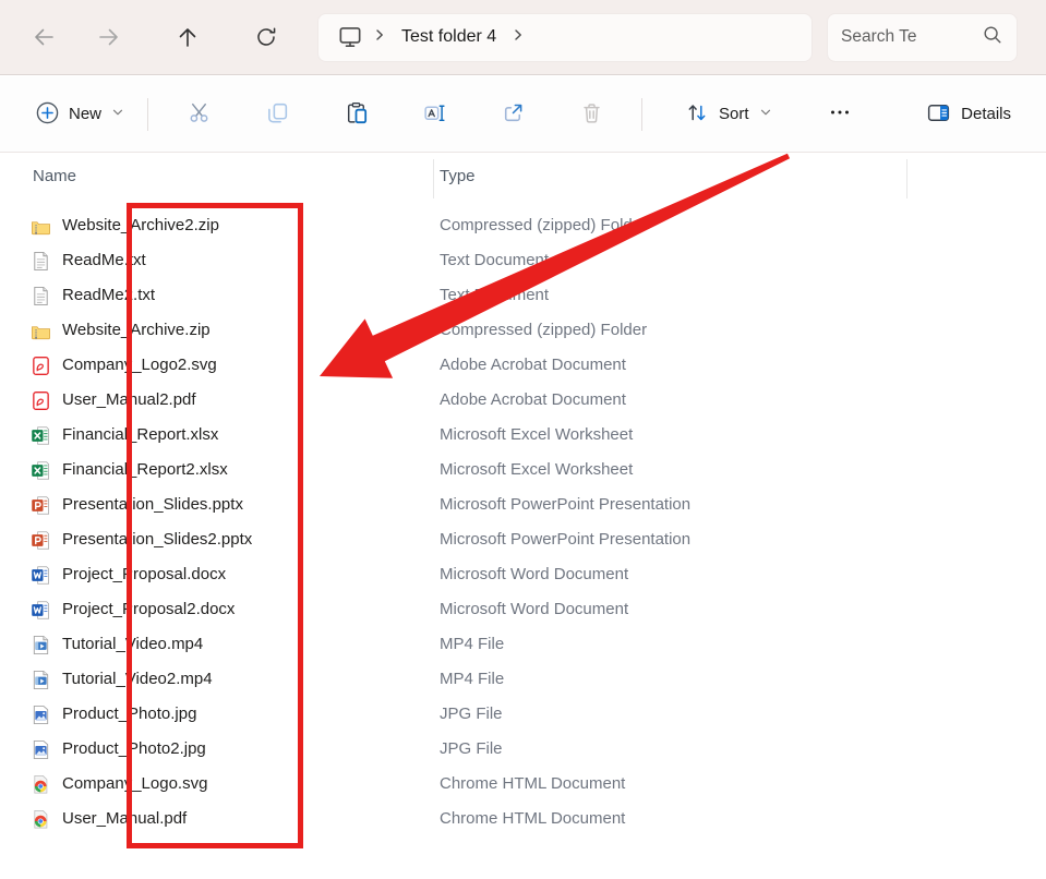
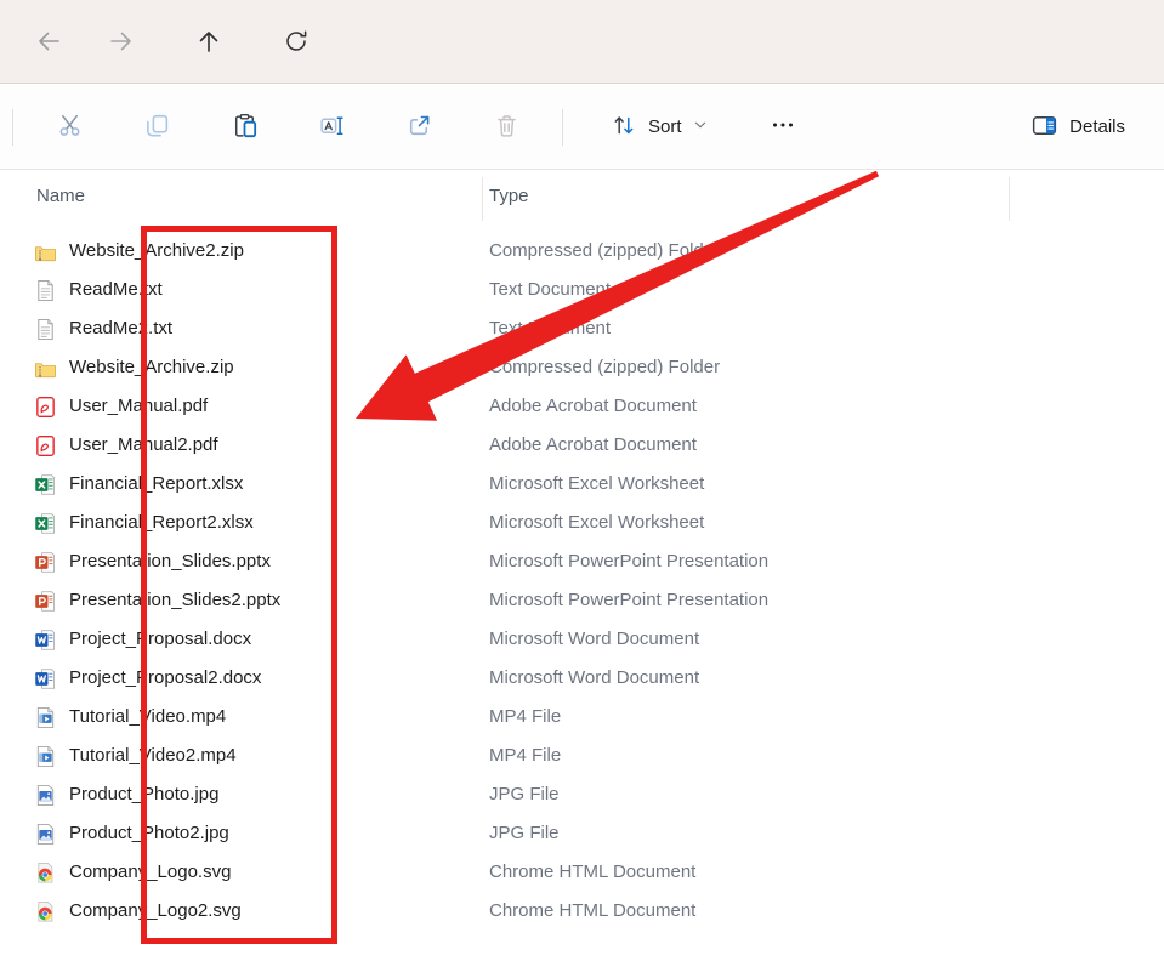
- Test folder 4
- Search Te
- New
  Sort
  Details
  Name
  Type
  Website_Archive2.zip
  Compressed (zipped) Fol
  ReadMe.txt
  Text Documen
  ReadMe2.txt
  Website_Archive.zip
  ompressed (zipped) Folder
- Company_Logo2.svg
+ User_Manual.pdf
  Adobe Acrobat Document
  User_Manual2.pdf
  Adobe Acrobat Document
  Financial_Report.xlsx
  Microsoft Excel Worksheet
  Financial_Report2.xlsx
  Microsoft Excel Worksheet
  Presentation_Slides.pptx
  Microsoft PowerPoint Presentation
  Presentation_Slides2.pptx
  Microsoft PowerPoint Presentation
  Project_Proposal.docx
  Microsoft Word Document
  Project_Proposal2.docx
  Microsoft Word Document
  Tutorial_Video.mp4
  MP4 File
  Tutorial_Video2.mp4
  MP4 File
  Product_Photo.jpg
  JPG File
  Product_Photo2.jpg
  JPG File
  Company_Logo.svg
  Chrome HTML Document
- User_Manual.pdf
+ Company_Logo2.svg
  Chrome HTML Document
